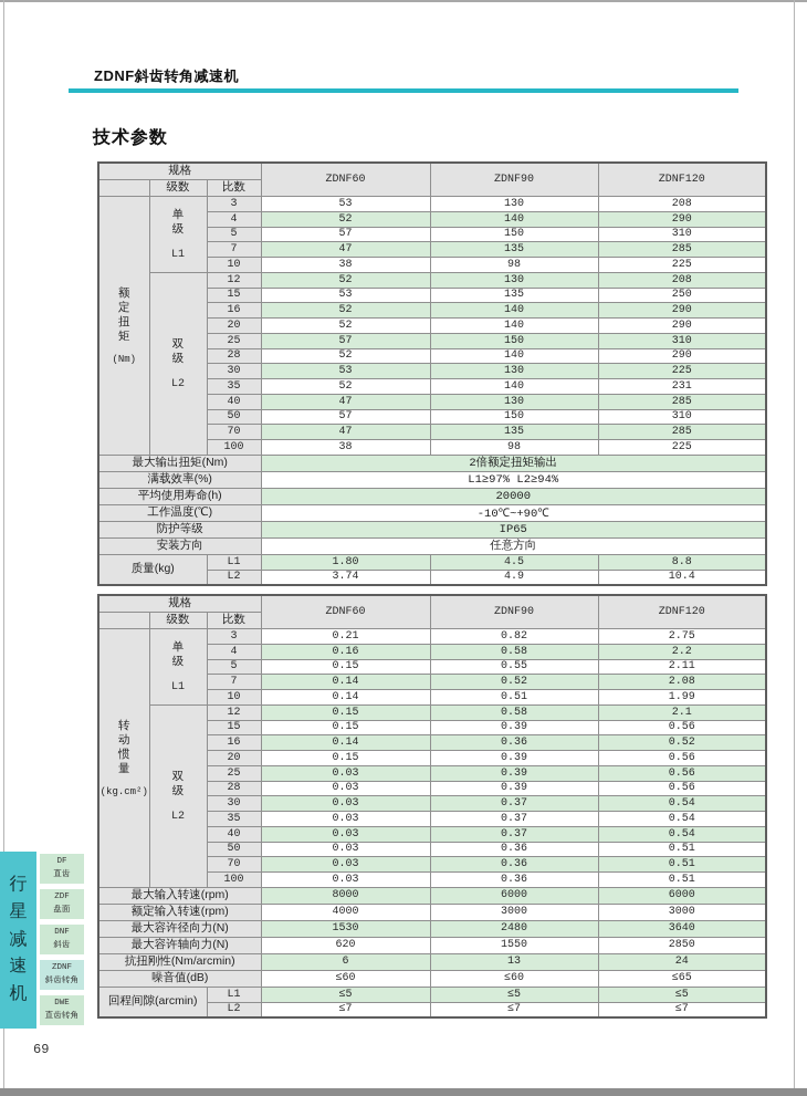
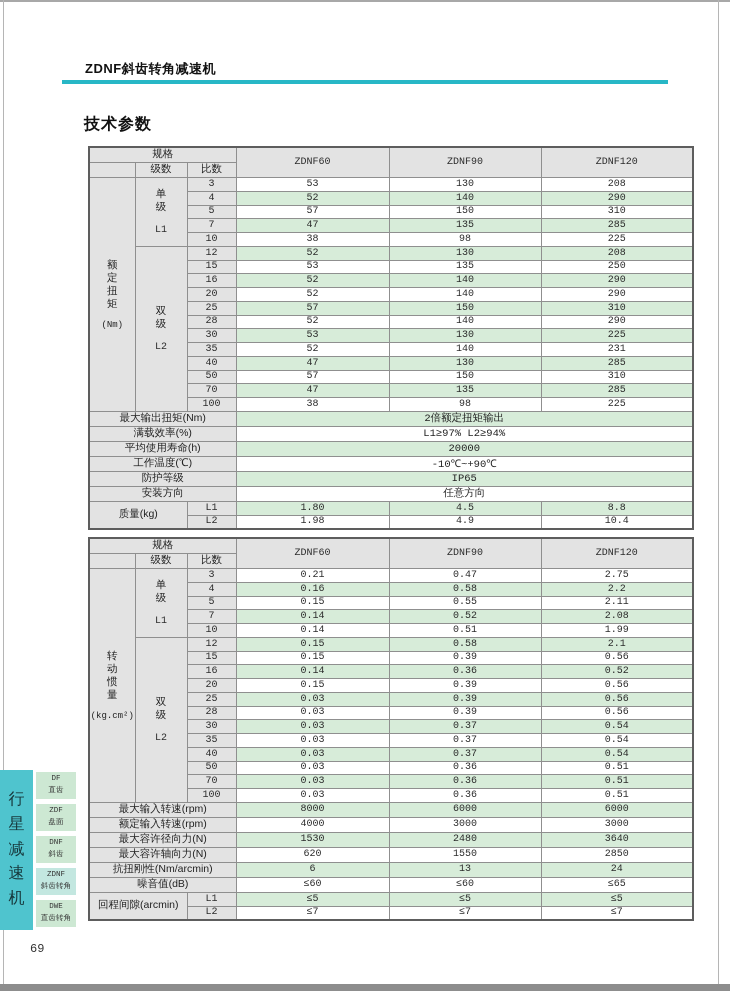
  ZDNF斜齿转角减速机
  技术参数
  规格	ZDNF60	ZDNF90	ZDNF120
  	级数	比数
  额定扭矩(Nm)	单级L1	3	53	130	208
  4	52	140	290
  5	57	150	310
  7	47	135	285
  10	38	98	225
  双级L2	12	52	130	208
  15	53	135	250
  16	52	140	290
  20	52	140	290
  25	57	150	310
  28	52	140	290
  30	53	130	225
  35	52	140	231
  40	47	130	285
  50	57	150	310
  70	47	135	285
  100	38	98	225
  最大输出扭矩(Nm)	2倍额定扭矩输出
  满载效率(%)	L1≥97% L2≥94%
  平均使用寿命(h)	20000
  工作温度(℃)	-10℃~+90℃
  防护等级	IP65
  安装方向	任意方向
  质量(kg)	L1	1.80	4.5	8.8
- L2	3.74	4.9	10.4
+ L2	1.98	4.9	10.4
  规格	ZDNF60	ZDNF90	ZDNF120
  	级数	比数
- 转动惯量(kg.cm²)	单级L1	3	0.21	0.82	2.75
+ 转动惯量(kg.cm²)	单级L1	3	0.21	0.47	2.75
  4	0.16	0.58	2.2
  5	0.15	0.55	2.11
  7	0.14	0.52	2.08
  10	0.14	0.51	1.99
  双级L2	12	0.15	0.58	2.1
  15	0.15	0.39	0.56
  16	0.14	0.36	0.52
  20	0.15	0.39	0.56
  25	0.03	0.39	0.56
  28	0.03	0.39	0.56
  30	0.03	0.37	0.54
  35	0.03	0.37	0.54
  40	0.03	0.37	0.54
  50	0.03	0.36	0.51
  70	0.03	0.36	0.51
  100	0.03	0.36	0.51
  最大输入转速(rpm)	8000	6000	6000
  额定输入转速(rpm)	4000	3000	3000
  最大容许径向力(N)	1530	2480	3640
  最大容许轴向力(N)	620	1550	2850
  抗扭刚性(Nm/arcmin)	6	13	24
  噪音值(dB)	≤60	≤60	≤65
  回程间隙(arcmin)	L1	≤5	≤5	≤5
  L2	≤7	≤7	≤7
  行
  星
  减
  速
  机
  DF
  直齿
  ZDF
  盘面
  DNF
  斜齿
  ZDNF
  斜齿转角
  DWE
  直齿转角
  69
